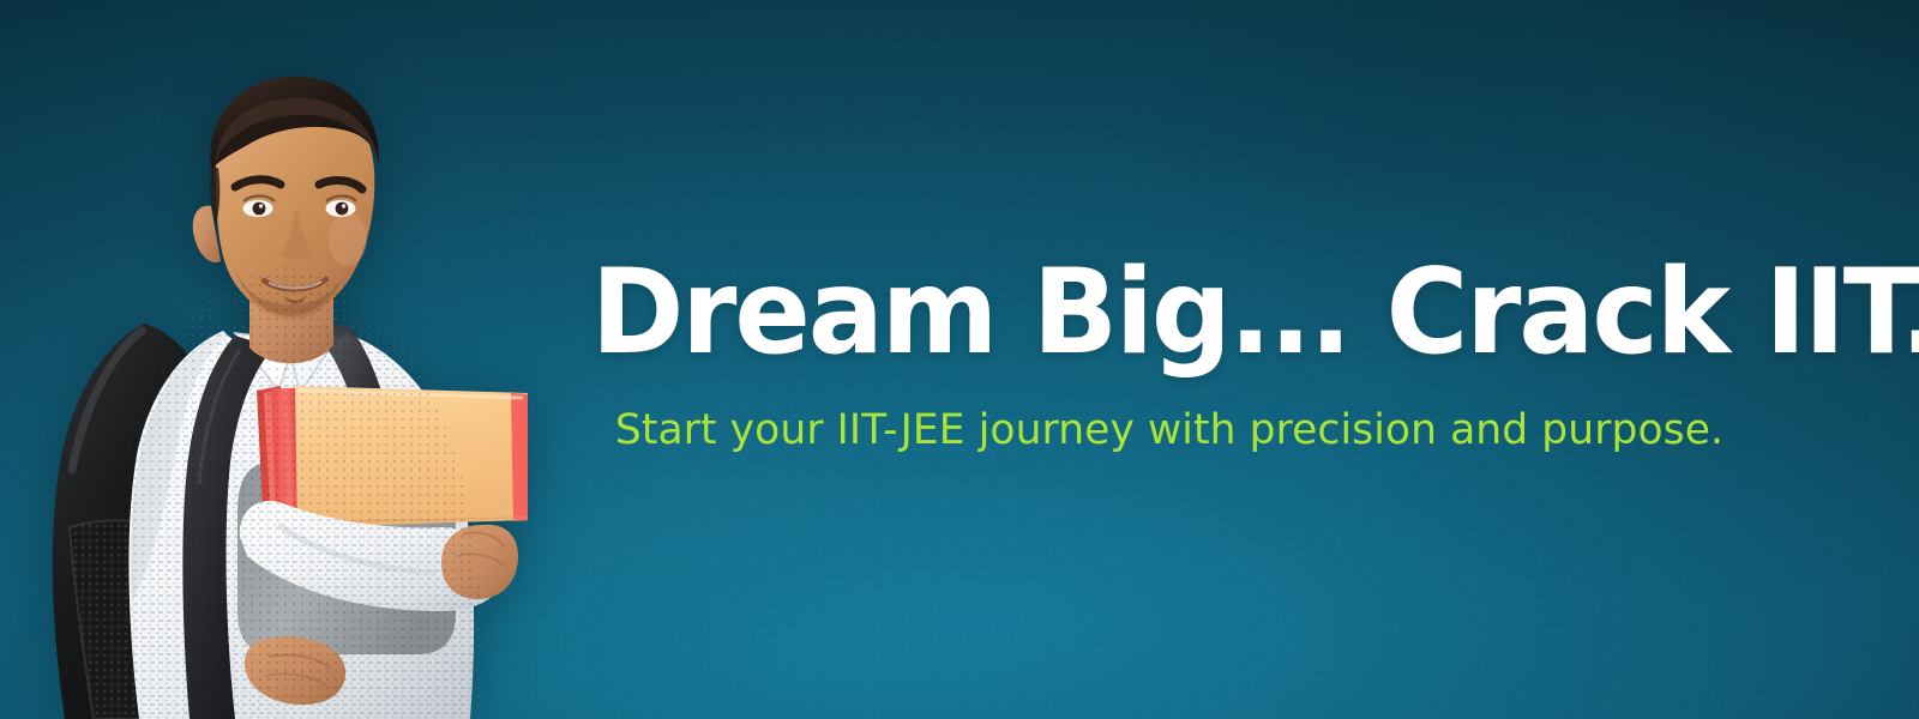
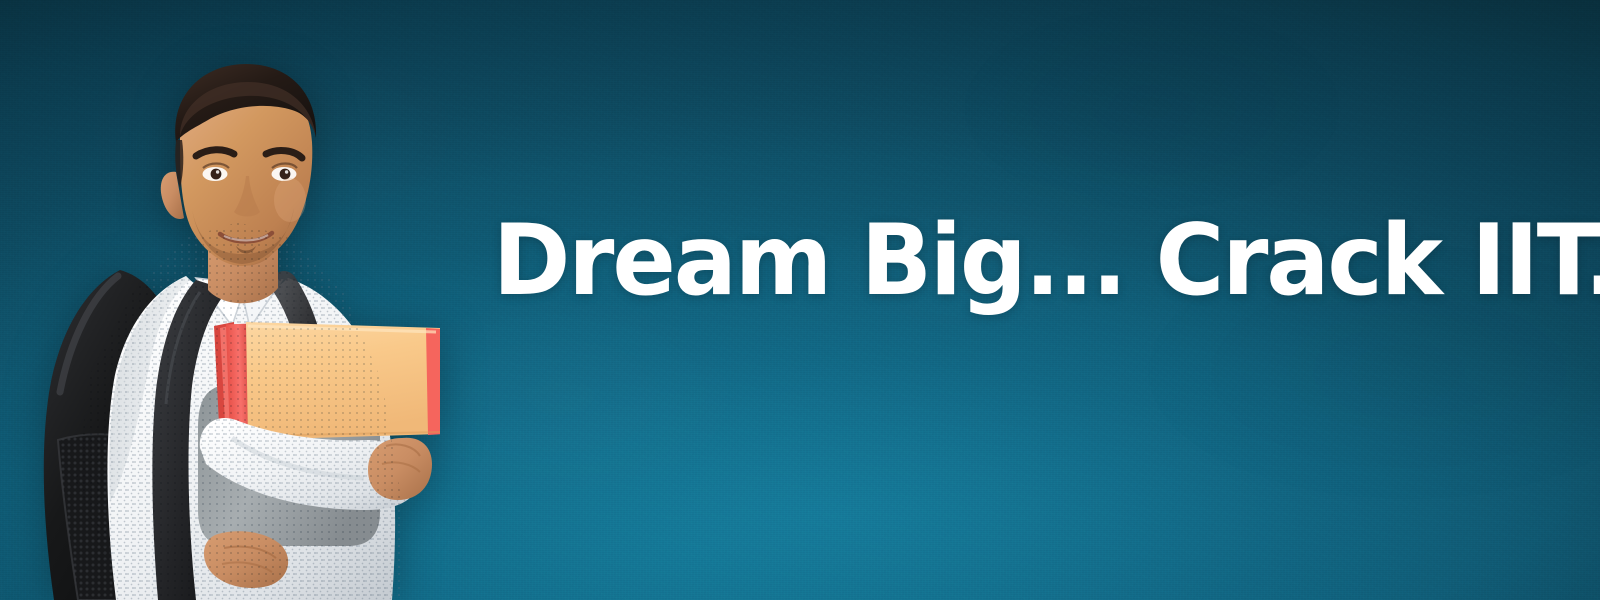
  Dream Big... Crack IIT
- Start your IIT-JEE journey with precision and purpose.
